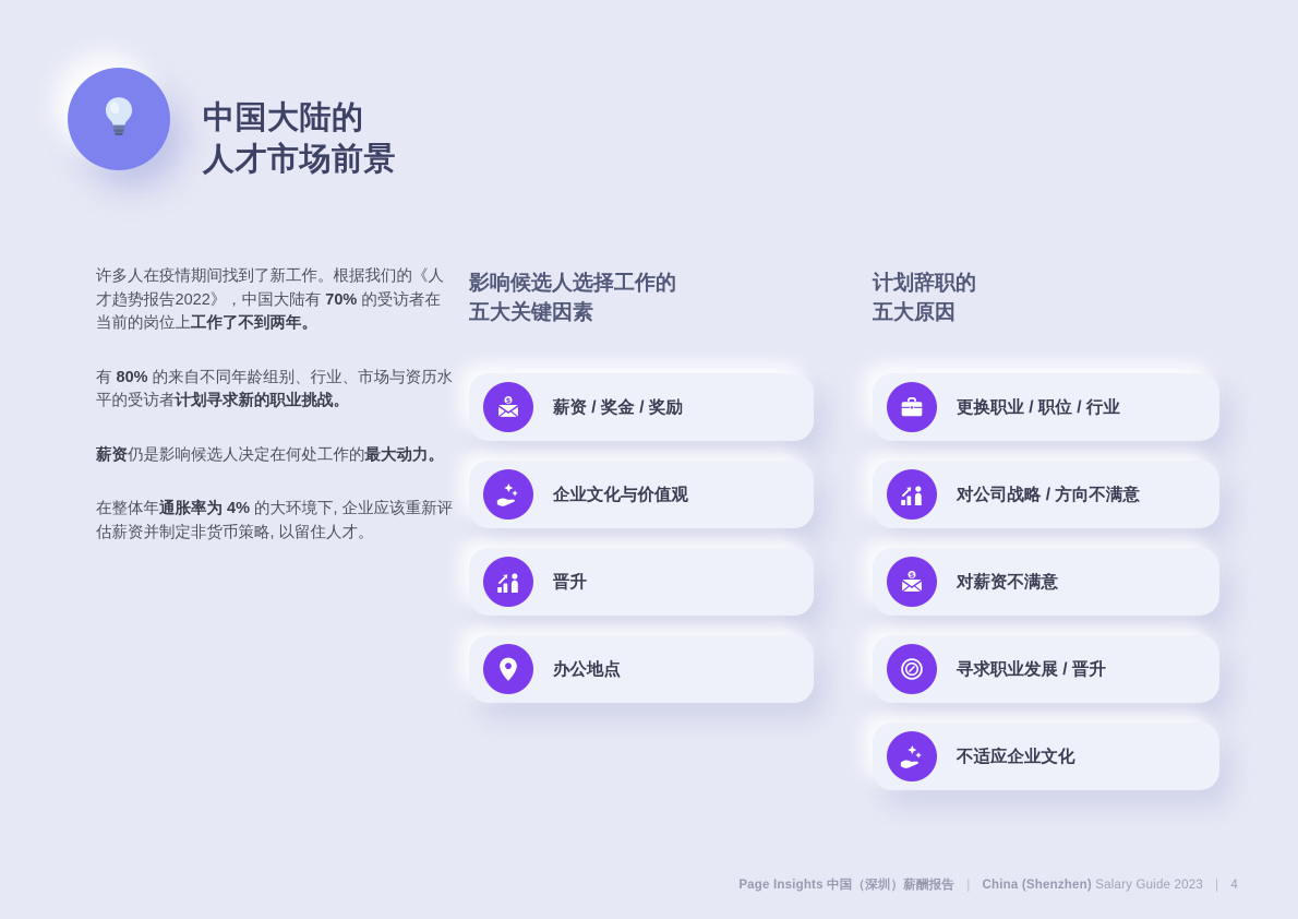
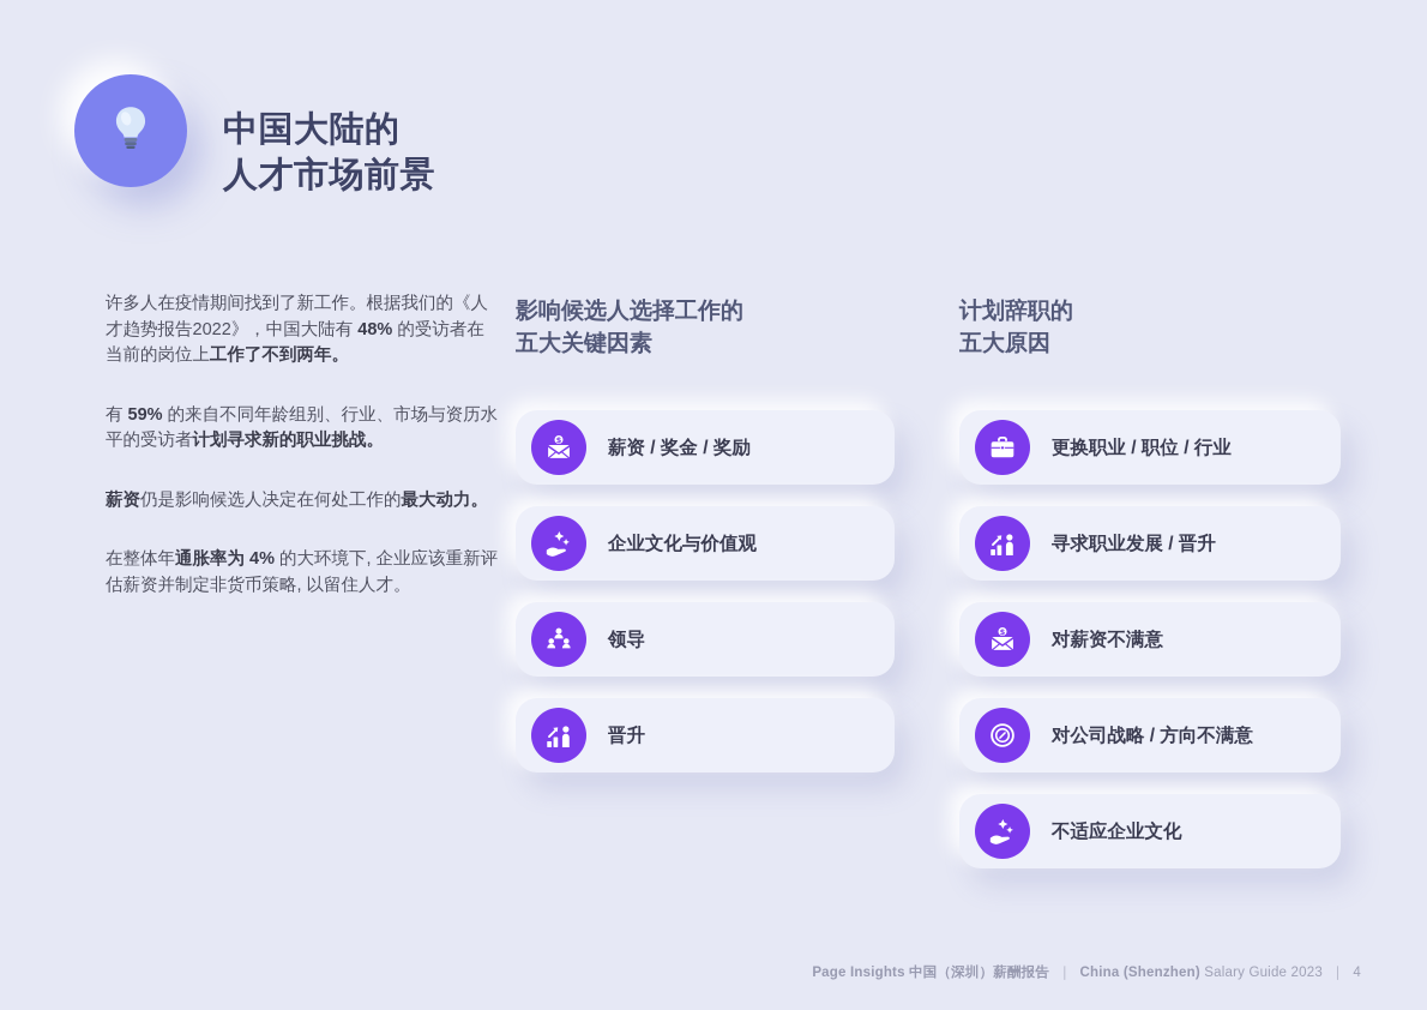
  中国大陆的
  人才市场前景
- 许多人在疫情期间找到了新工作。根据我们的《人才趋势报告2022》，中国大陆有 70% 的受访者在当前的岗位上工作了不到两年。
+ 许多人在疫情期间找到了新工作。根据我们的《人才趋势报告2022》，中国大陆有 48% 的受访者在当前的岗位上工作了不到两年。
- 有 80% 的来自不同年龄组别、行业、市场与资历水平的受访者计划寻求新的职业挑战。
+ 有 59% 的来自不同年龄组别、行业、市场与资历水平的受访者计划寻求新的职业挑战。
  薪资仍是影响候选人决定在何处工作的最大动力。
  在整体年通胀率为 4% 的大环境下, 企业应该重新评估薪资并制定非货币策略, 以留住人才。
  影响候选人选择工作的
  五大关键因素
  $
  薪资 / 奖金 / 奖励
  企业文化与价值观
+ 领导
  晋升
- 办公地点
  计划辞职的
  五大原因
  更换职业 / 职位 / 行业
- 对公司战略 / 方向不满意
+ 寻求职业发展 / 晋升
  $
  对薪资不满意
- 寻求职业发展 / 晋升
+ 对公司战略 / 方向不满意
  不适应企业文化
  Page Insights 中国（深圳）薪酬报告 ｜ China (Shenzhen) Salary Guide 2023 ｜ 4
